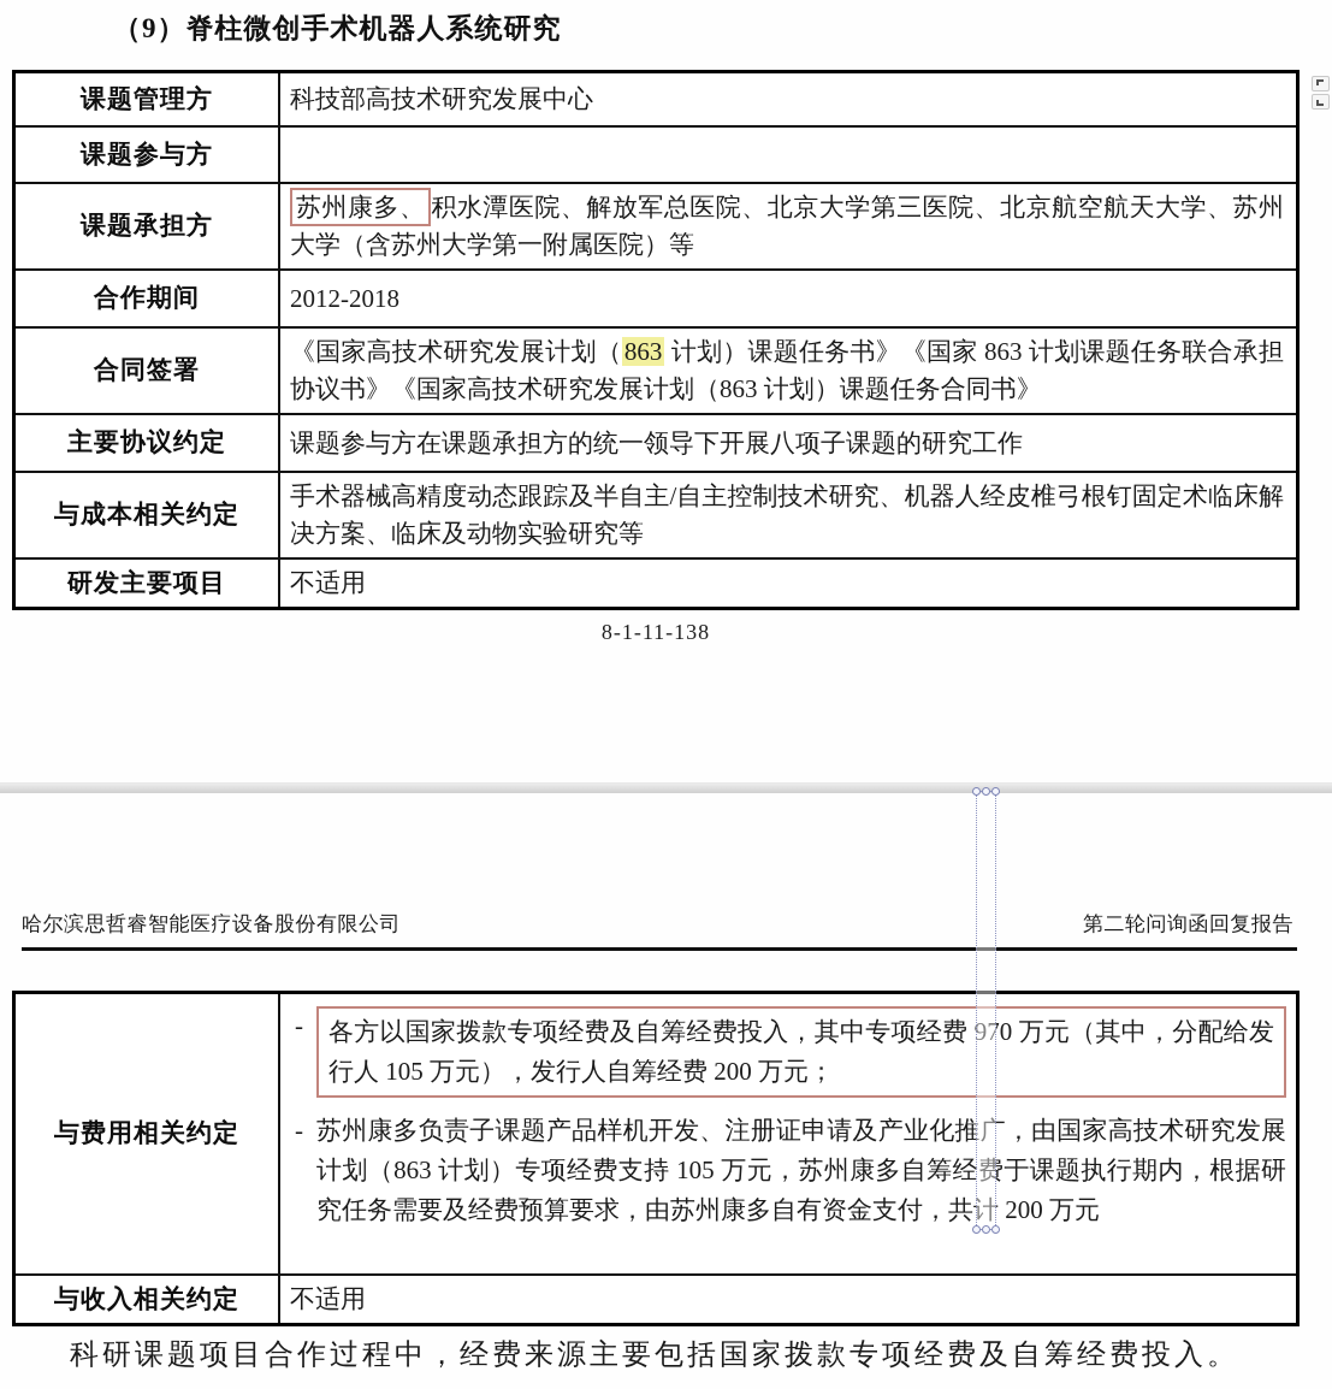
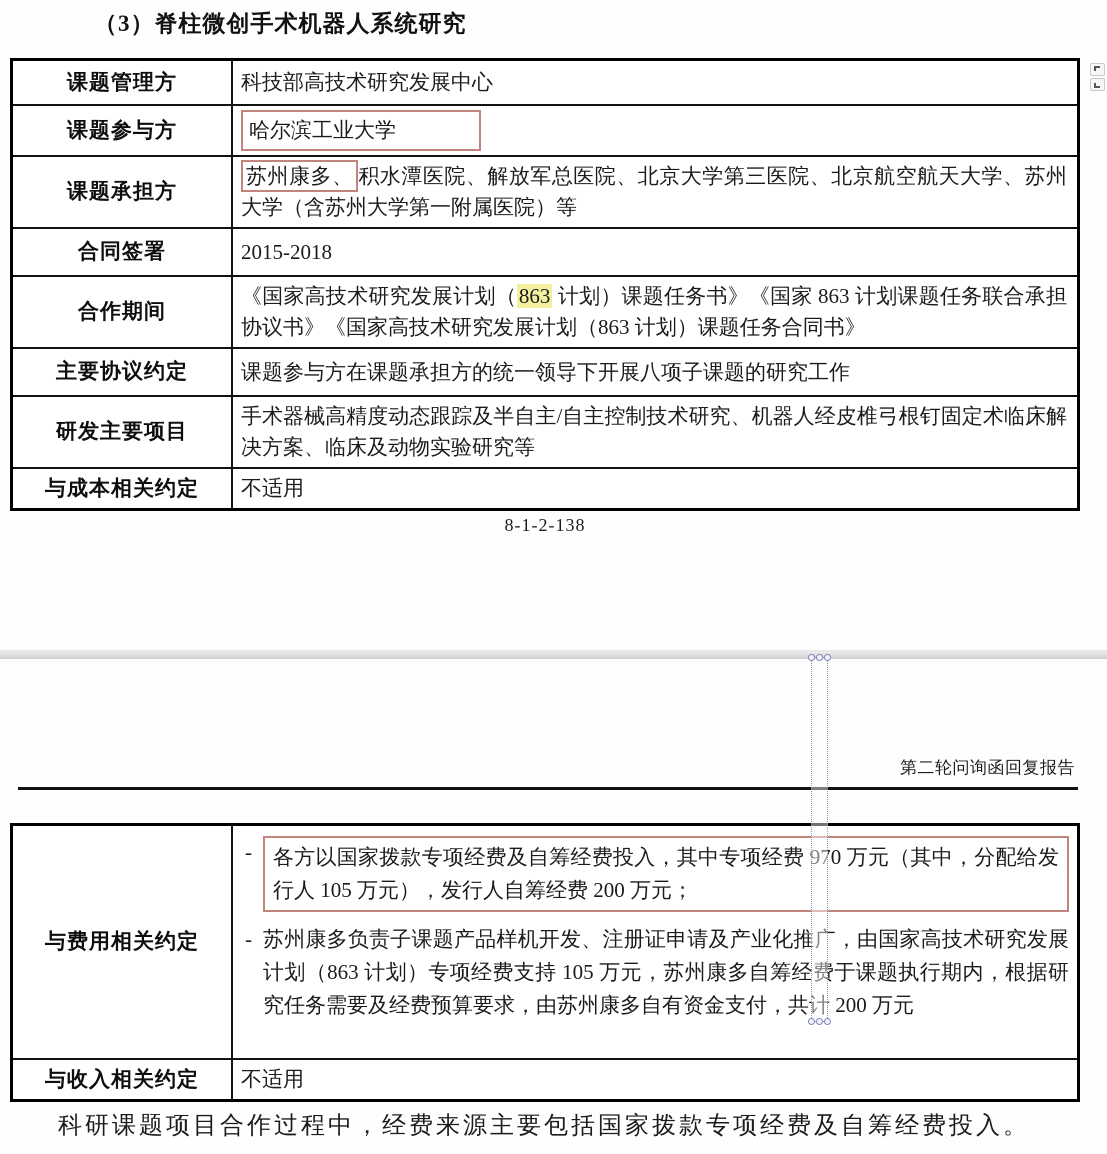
- （9）脊柱微创手术机器人系统研究
+ （3）脊柱微创手术机器人系统研究
  课题管理方
  科技部高技术研究发展中心
  课题参与方
+ 哈尔滨工业大学
  课题承担方
  苏州康多、 积水潭医院、解放军总医院、北京大学第三医院、北京航空航天大学、苏州大学（含苏州大学第一附属医院）等
- 合作期间
+ 合同签署
- 2012-2018
+ 2015-2018
- 合同签署
+ 合作期间
  《国家高技术研究发展计划（863 计划）课题任务书》《国家 863 计划课题任务联合承担协议书》《国家高技术研究发展计划（863 计划）课题任务合同书》
  主要协议约定
  课题参与方在课题承担方的统一领导下开展八项子课题的研究工作
- 与成本相关约定
+ 研发主要项目
  手术器械高精度动态跟踪及半自主/自主控制技术研究、机器人经皮椎弓根钉固定术临床解决方案、临床及动物实验研究等
- 研发主要项目
+ 与成本相关约定
  不适用
- 8-1-11-138
+ 8-1-2-138
- 哈尔滨思哲睿智能医疗设备股份有限公司
  第二轮问询函回复报告
  与费用相关约定
  -
  各方以国家拨款专项经费及自筹经费投入，其中专项经费 970 万元（其中，分配给发行人 105 万元），发行人自筹经费 200 万元；
  -
  苏州康多负责子课题产品样机开发、注册证申请及产业化推广，由国家高技术研究发展计划（863 计划）专项经费支持 105 万元，苏州康多自筹经费于课题执行期内，根据研究任务需要及经费预算要求，由苏州康多自有资金支付，共计 200 万元
  与收入相关约定
  不适用
  科研课题项目合作过程中，经费来源主要包括国家拨款专项经费及自筹经费投入。
